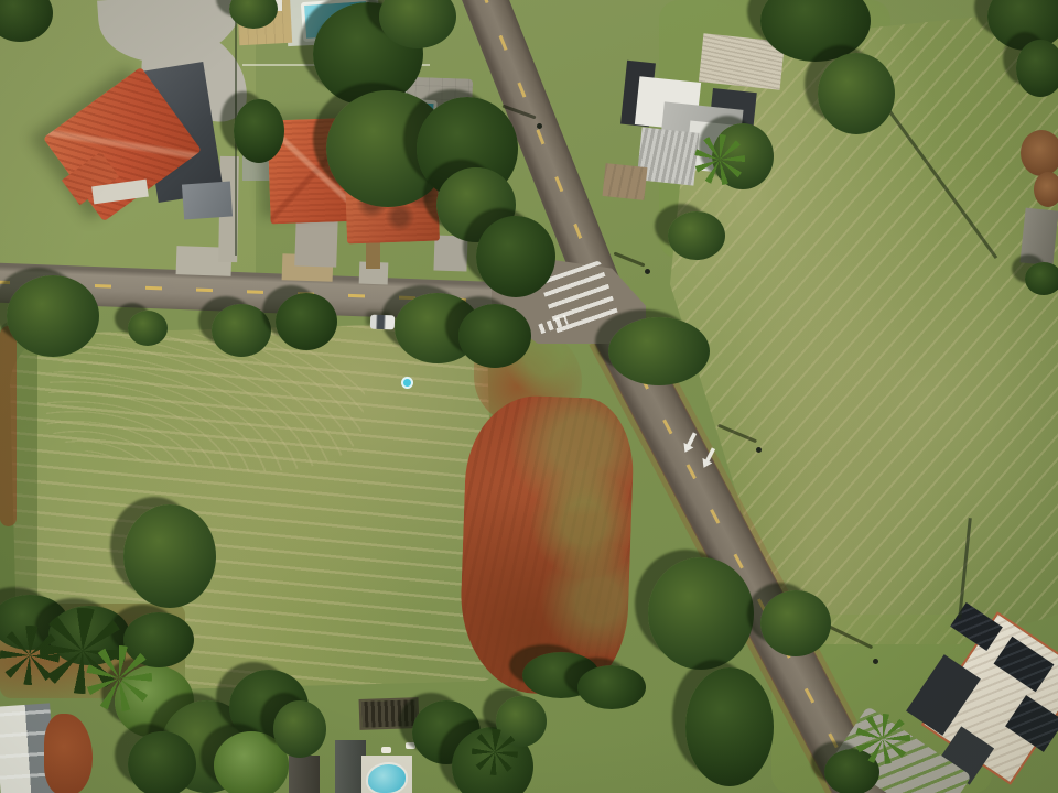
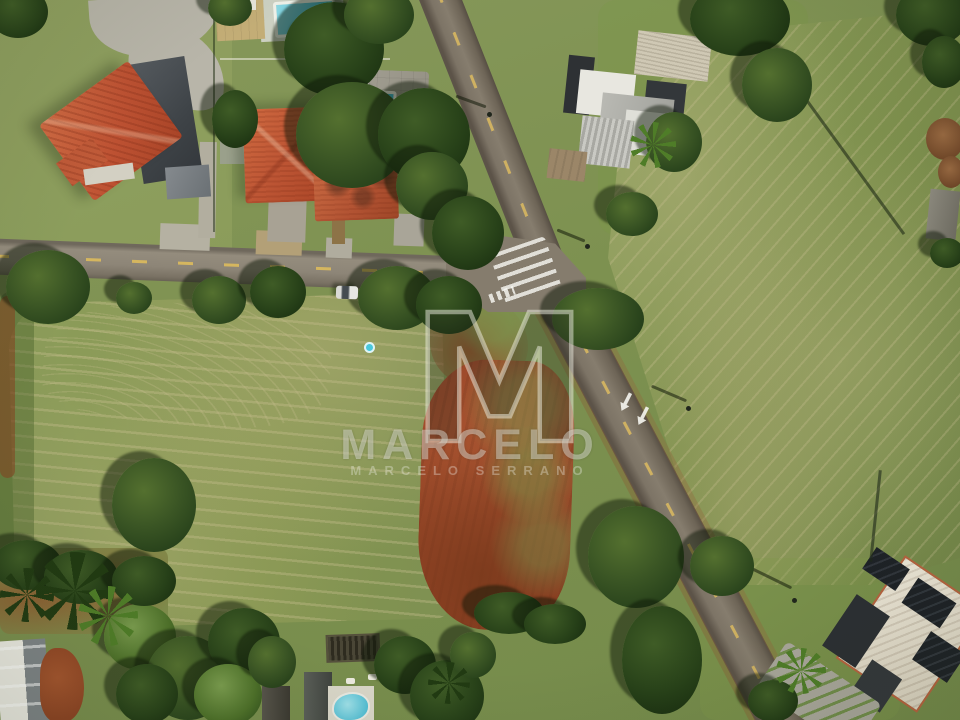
+ M
+ MARCELO
+ MARCELO SERRANO
